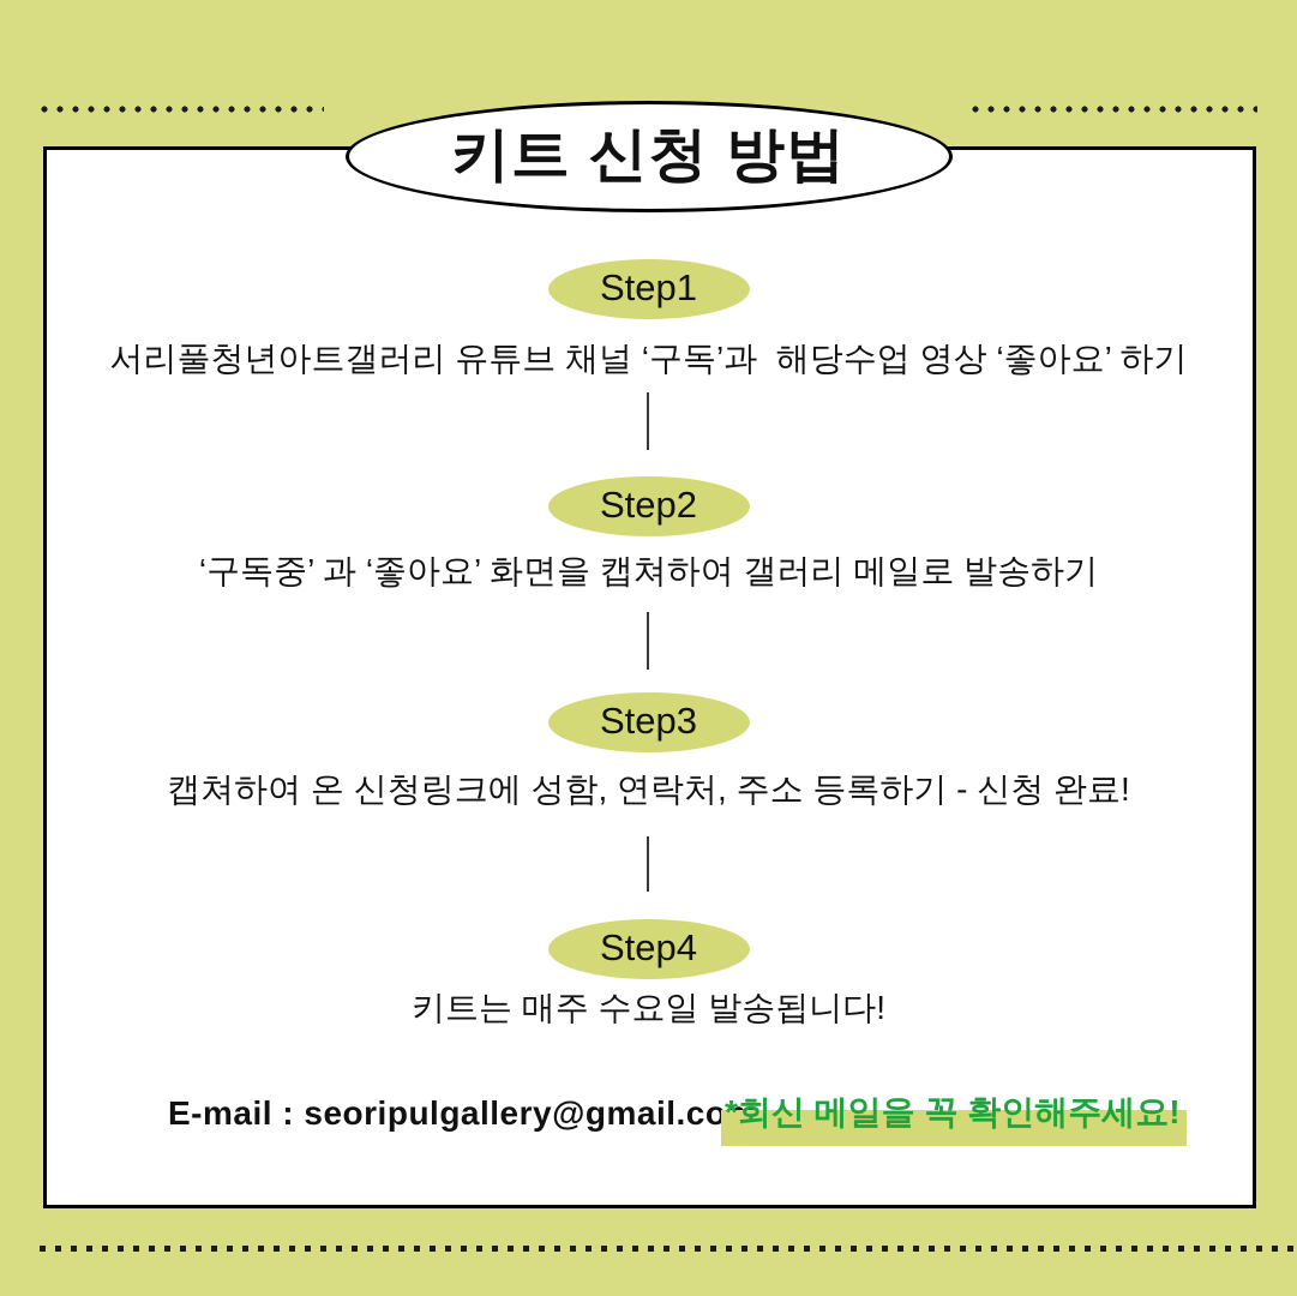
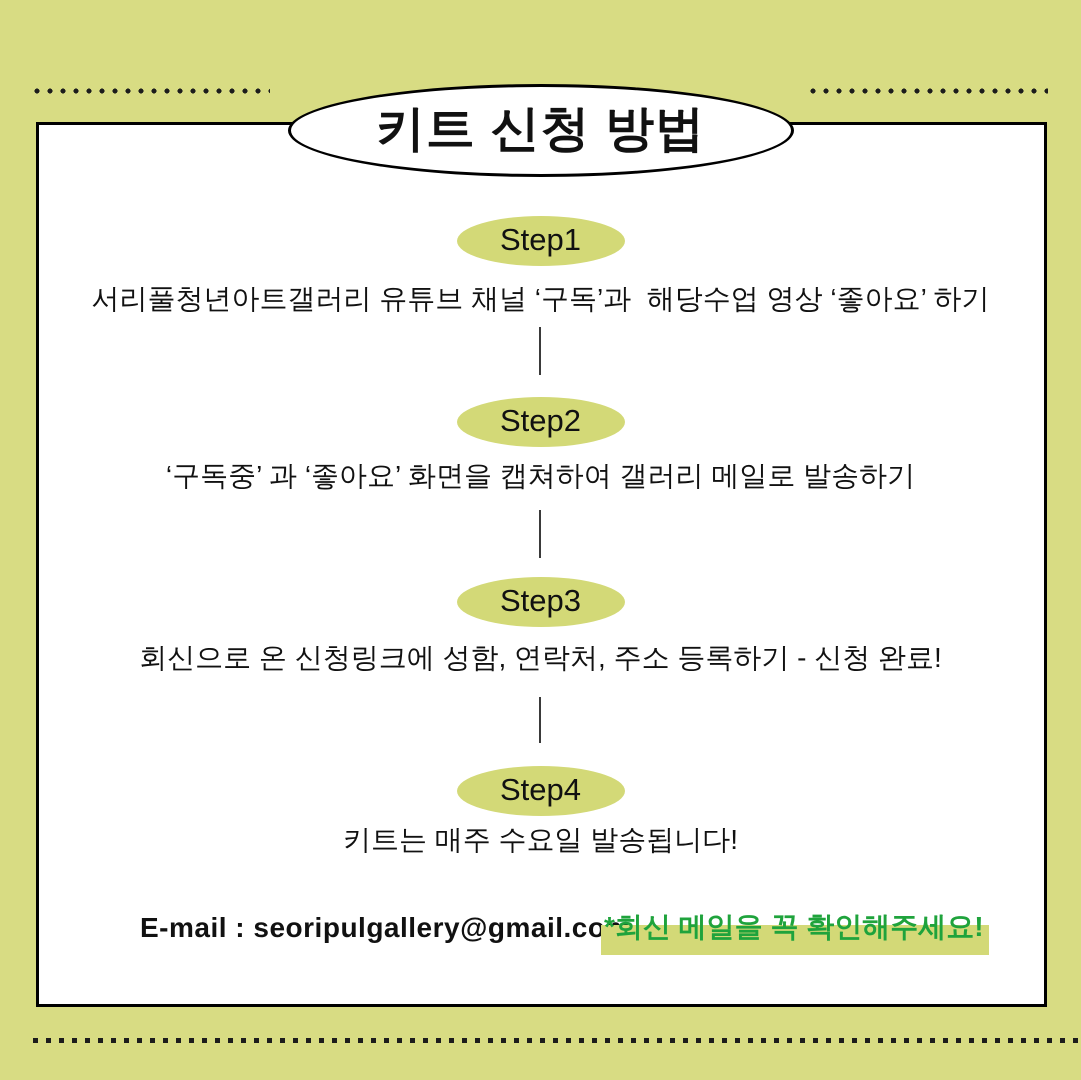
  키트 신청 방법
  Step1
  서리풀청년아트갤러리 유튜브 채널 ‘구독’과 해당수업 영상 ‘좋아요’ 하기
  Step2
  ‘구독중’ 과 ‘좋아요’ 화면을 캡쳐하여 갤러리 메일로 발송하기
  Step3
- 캡쳐하여 온 신청링크에 성함, 연락처, 주소 등록하기 - 신청 완료!
+ 회신으로 온 신청링크에 성함, 연락처, 주소 등록하기 - 신청 완료!
  Step4
  키트는 매주 수요일 발송됩니다!
  E-mail : seoripulgallery@gmail.co
  *회신 메일을 꼭 확인해주세요!
